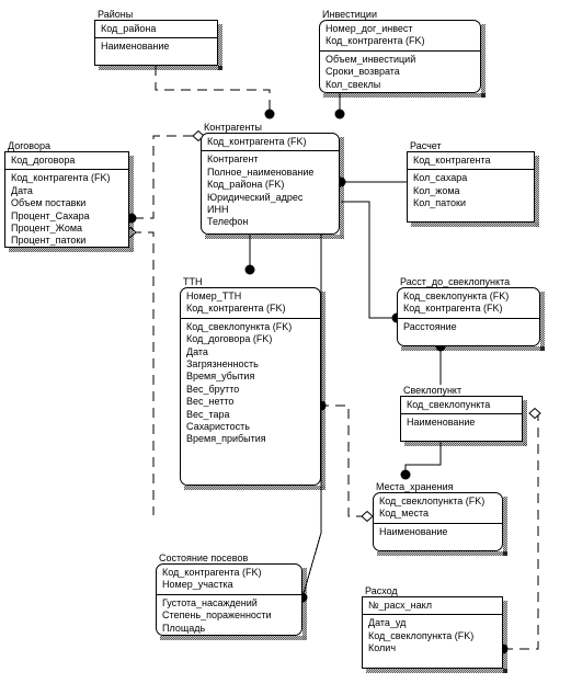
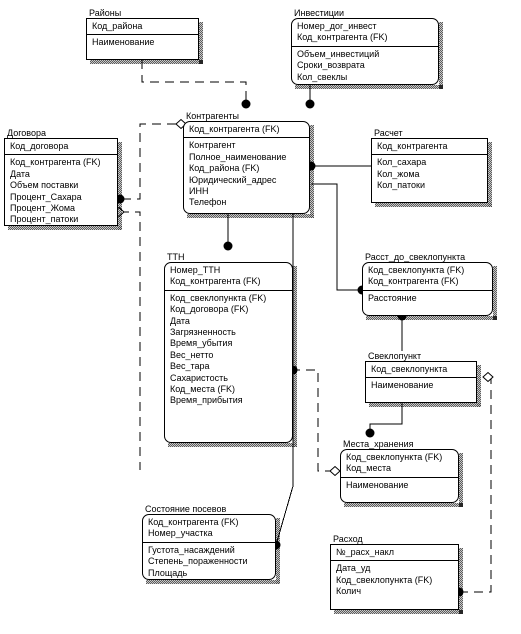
  Районы
  Код_района
  Наименование
  Инвестиции
  Номер_дог_инвест
  Код_контрагента (FK)
  Объем_инвестиций
  Сроки_возврата
  Кол_свеклы
  Договора
  Код_договора
  Код_контрагента (FK)
  Дата
  Объем поставки
  Процент_Сахара
  Процент_Жома
  Процент_патоки
  Контрагенты
  Код_контрагента (FK)
  Контрагент
  Полное_наименование
  Код_района (FK)
  Юридический_адрес
  ИНН
  Телефон
  Расчет
  Код_контрагента
  Кол_сахара
  Кол_жома
  Кол_патоки
  ТТН
  Номер_ТТН
  Код_контрагента (FK)
  Код_свеклопункта (FK)
  Код_договора (FK)
  Дата
  Загрязненность
  Время_убытия
- Вес_брутто
  Вес_нетто
  Вес_тара
  Сахаристость
+ Код_места (FK)
  Время_прибытия
  Расст_до_свеклопункта
  Код_свеклопункта (FK)
  Код_контрагента (FK)
  Расстояние
  Свеклопункт
  Код_свеклопункта
  Наименование
  Места_хранения
  Код_свеклопункта (FK)
  Код_места
  Наименование
  Состояние посевов
  Код_контрагента (FK)
  Номер_участка
  Густота_насаждений
  Степень_пораженности
  Площадь
  Расход
  №_расх_накл
  Дата_уд
  Код_свеклопункта (FK)
  Колич
